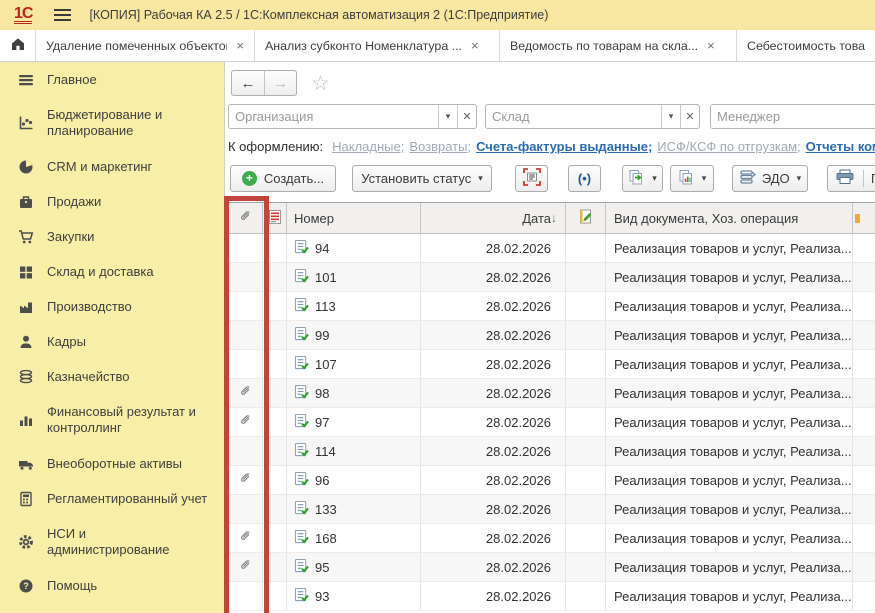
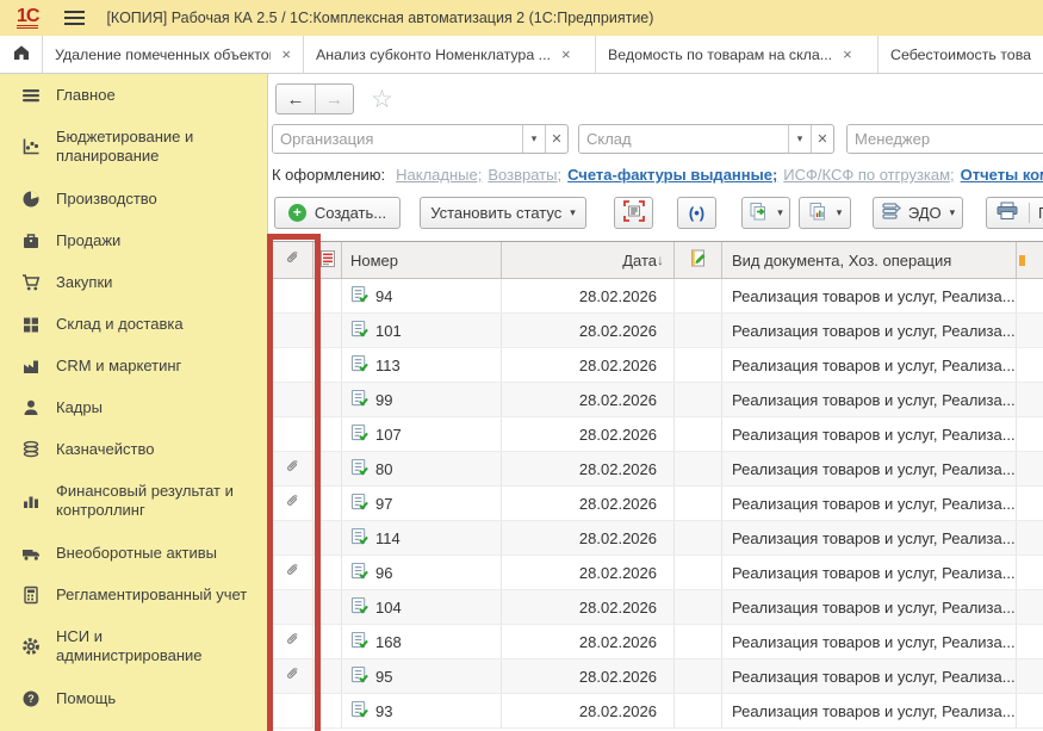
  1С
  [КОПИЯ] Рабочая КА 2.5 / 1С:Комплексная автоматизация 2 (1С:Предприятие)
  Удаление помеченных объекто
  ×
  Анализ субконто Номенклатура ...
  ×
  Ведомость по товарам на скла...
  ×
  Себестоимость това
  Главное
  Бюджетирование и планирование
- CRM и маркетинг
+ Производство
  Продажи
  Закупки
  Склад и доставка
- Производство
+ CRM и маркетинг
  Кадры
  Казначейство
  Финансовый результат и контроллинг
  Внеоборотные активы
  Регламентированный учет
  НСИ и администрирование
  ?
  Помощь
  ←
  →
  ☆
  Организация
  ▾
  ✕
  Склад
  ▾
  ✕
  Менеджер
  К оформлению:
  Накладные;
  Возвраты;
  Счета-фактуры выданные;
  ИСФ/КСФ по отгрузкам;
  +
  Создать...
  Установить статус
  ▾
  (•)
  ▾
  ▾
  ЭДО
  ▾
  Номер
  Дата
  ↓
  Вид документа, Хоз. операция
  94
  28.02.2026
  Реализация товаров и услуг, Реализа...
  101
  28.02.2026
  Реализация товаров и услуг, Реализа...
  113
  28.02.2026
  Реализация товаров и услуг, Реализа...
  99
  28.02.2026
  Реализация товаров и услуг, Реализа...
  107
  28.02.2026
  Реализация товаров и услуг, Реализа...
- 98
+ 80
  28.02.2026
  Реализация товаров и услуг, Реализа...
  97
  28.02.2026
  Реализация товаров и услуг, Реализа...
  114
  28.02.2026
  Реализация товаров и услуг, Реализа...
  96
  28.02.2026
  Реализация товаров и услуг, Реализа...
- 133
+ 104
  28.02.2026
  Реализация товаров и услуг, Реализа...
  168
  28.02.2026
  Реализация товаров и услуг, Реализа...
  95
  28.02.2026
  Реализация товаров и услуг, Реализа...
  93
  28.02.2026
  Реализация товаров и услуг, Реализа...
